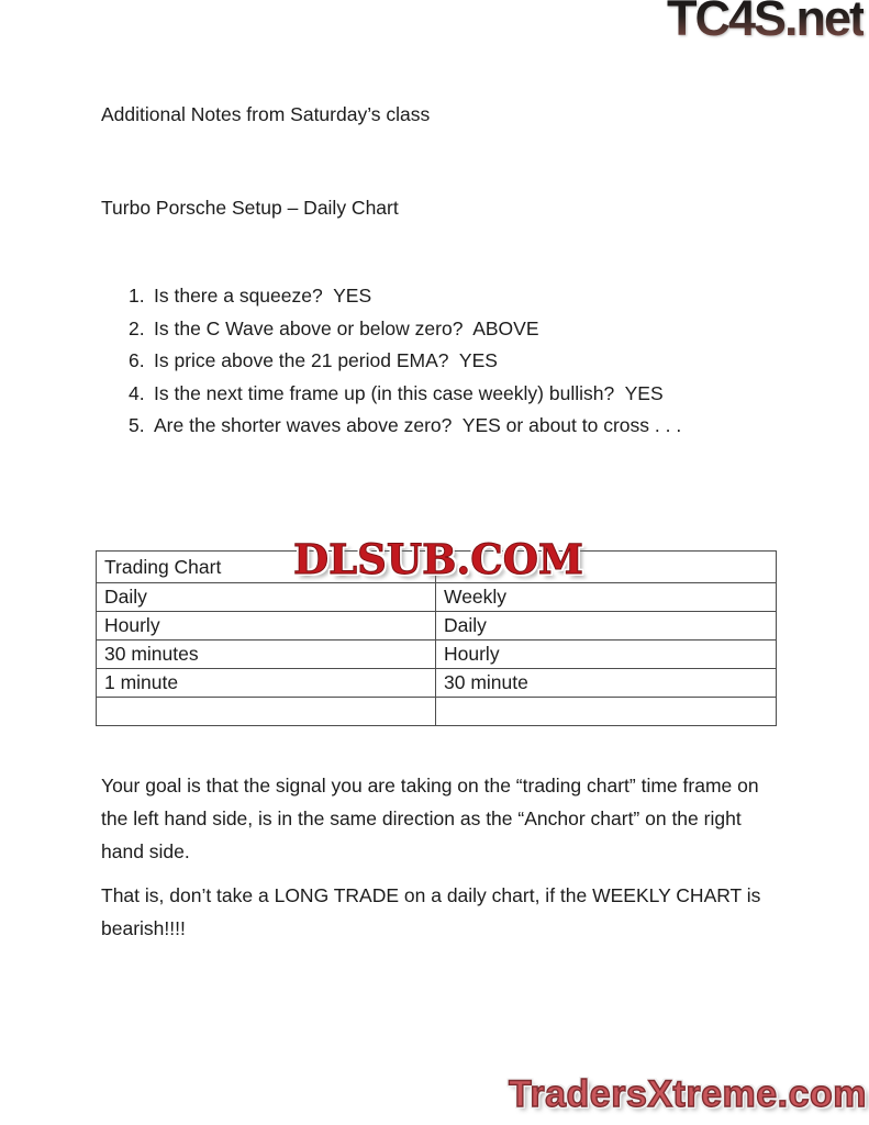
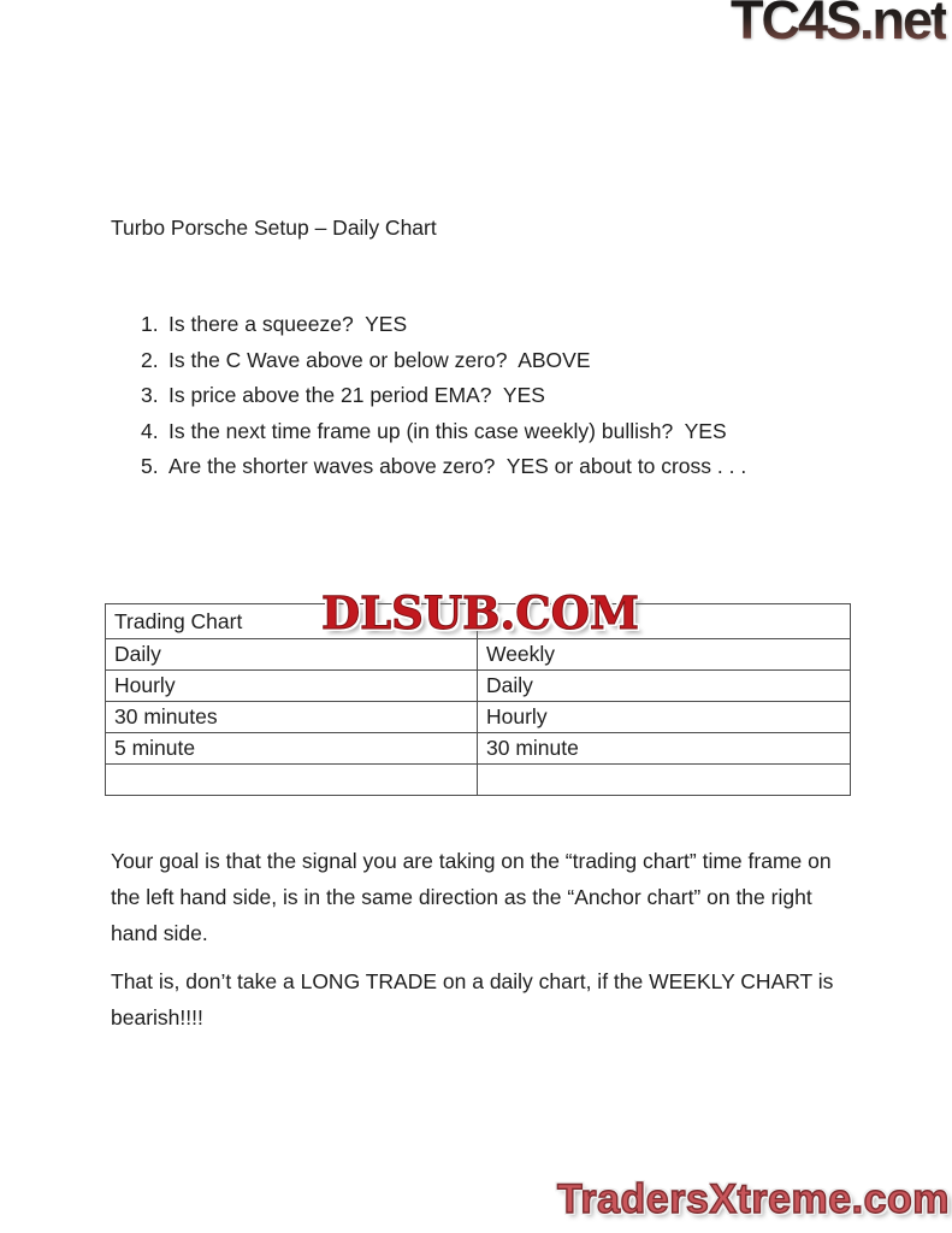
  TC4S.net
- Additional Notes from Saturday’s class
  Turbo Porsche Setup – Daily Chart
  1.
  Is there a squeeze? YES
  2.
  Is the C Wave above or below zero? ABOVE
- 6.
+ 3.
  Is price above the 21 period EMA? YES
  4.
  Is the next time frame up (in this case weekly) bullish? YES
  5.
  Are the shorter waves above zero? YES or about to cross . . .
  Trading Chart
  Daily	Weekly
  Hourly	Daily
  30 minutes	Hourly
- 1 minute	30 minute
+ 5 minute	30 minute
  DLSUB.COM
  Your goal is that the signal you are taking on the “trading chart” time frame on the left hand side, is in the same direction as the “Anchor chart” on the right hand side.
  That is, don’t take a LONG TRADE on a daily chart, if the WEEKLY CHART is bearish!!!!
  TradersXtreme.com
